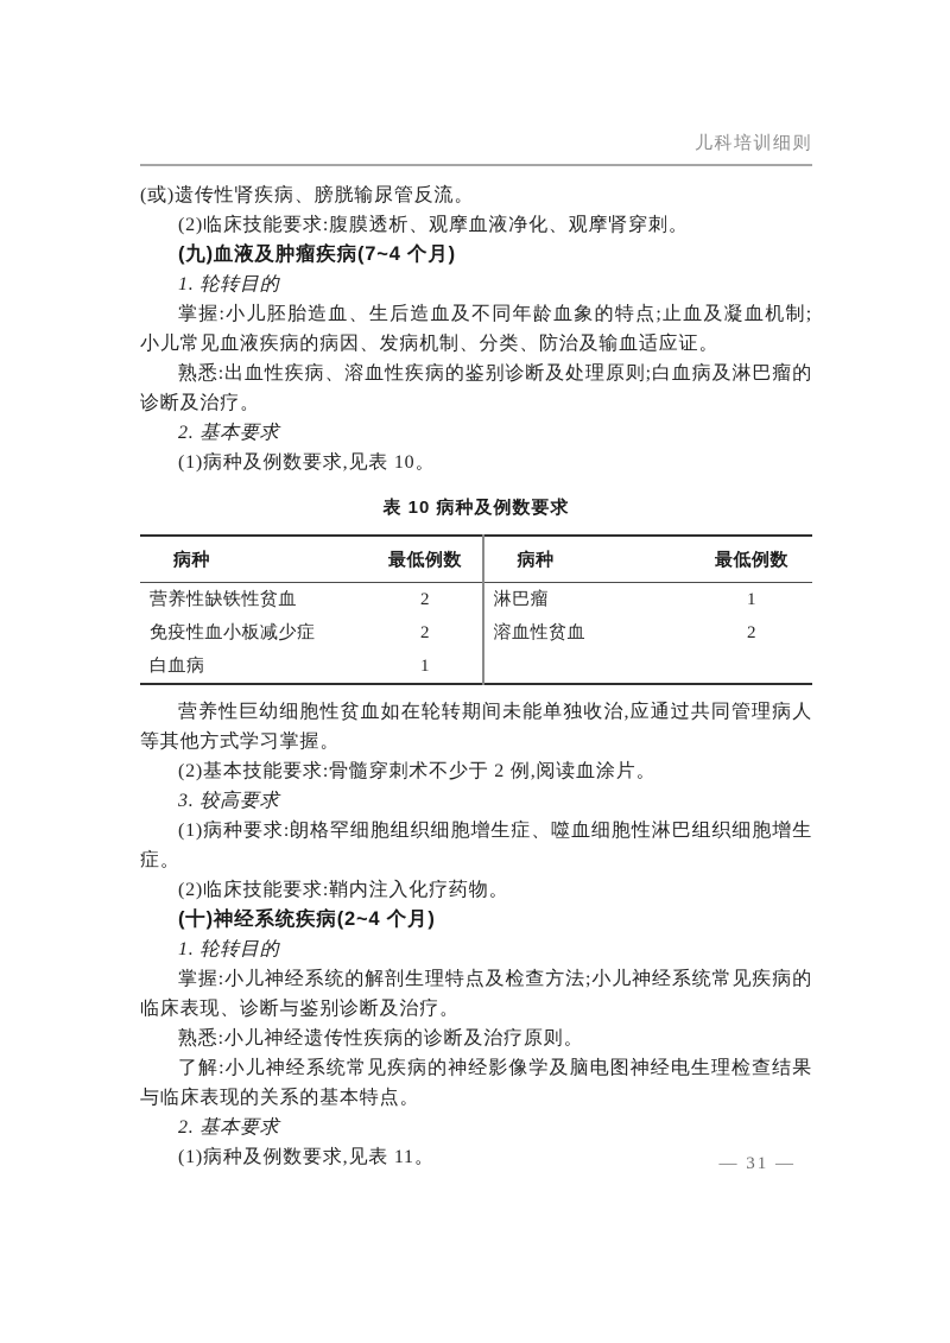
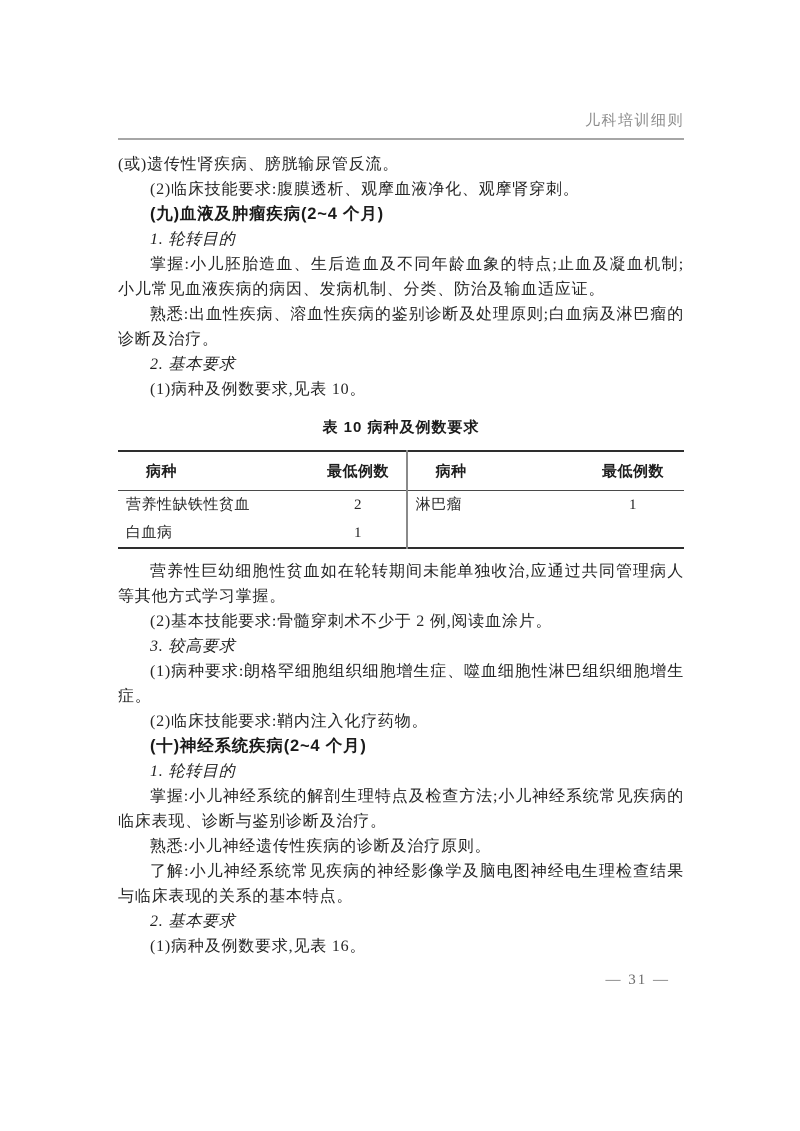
  儿科培训细则
  (或)遗传性肾疾病、膀胱输尿管反流。
  (2)临床技能要求:腹膜透析、观摩血液净化、观摩肾穿刺。
- (九)血液及肿瘤疾病(7~4 个月)
+ (九)血液及肿瘤疾病(2~4 个月)
  1. 轮转目的
  掌握:小儿胚胎造血、生后造血及不同年龄血象的特点;止血及凝血机制;小儿常见血液疾病的病因、发病机制、分类、防治及输血适应证。
  熟悉:出血性疾病、溶血性疾病的鉴别诊断及处理原则;白血病及淋巴瘤的诊断及治疗。
  2. 基本要求
  (1)病种及例数要求,见表 10。
  表 10 病种及例数要求
  病种	最低例数	病种	最低例数
  营养性缺铁性贫血	2	淋巴瘤	1
- 免疫性血小板减少症	2	溶血性贫血	2
  白血病	1
  营养性巨幼细胞性贫血如在轮转期间未能单独收治,应通过共同管理病人等其他方式学习掌握。
  (2)基本技能要求:骨髓穿刺术不少于 2 例,阅读血涂片。
  3. 较高要求
  (1)病种要求:朗格罕细胞组织细胞增生症、噬血细胞性淋巴组织细胞增生症。
  (2)临床技能要求:鞘内注入化疗药物。
  (十)神经系统疾病(2~4 个月)
  1. 轮转目的
  掌握:小儿神经系统的解剖生理特点及检查方法;小儿神经系统常见疾病的临床表现、诊断与鉴别诊断及治疗。
  熟悉:小儿神经遗传性疾病的诊断及治疗原则。
  了解:小儿神经系统常见疾病的神经影像学及脑电图神经电生理检查结果与临床表现的关系的基本特点。
  2. 基本要求
- (1)病种及例数要求,见表 11。
+ (1)病种及例数要求,见表 16。
  — 31 —
